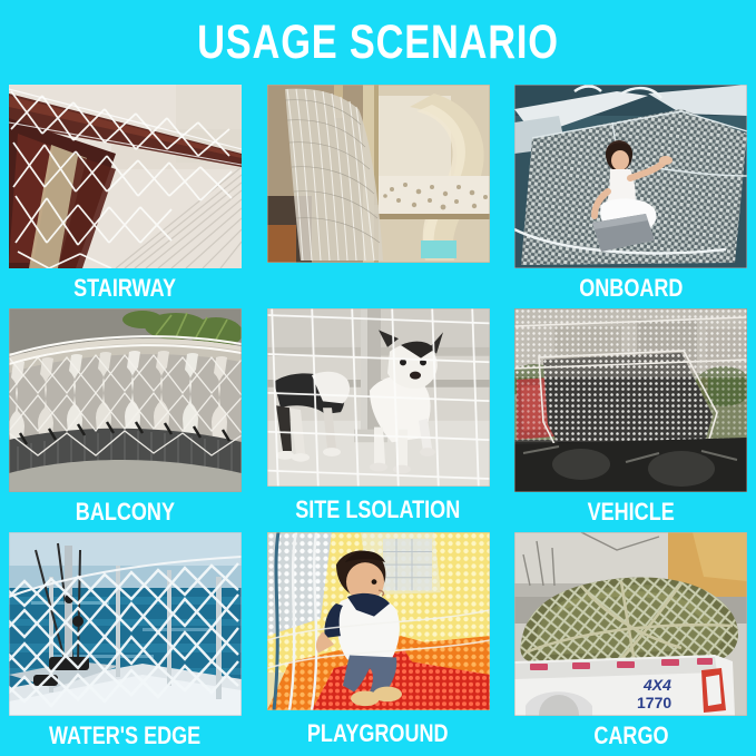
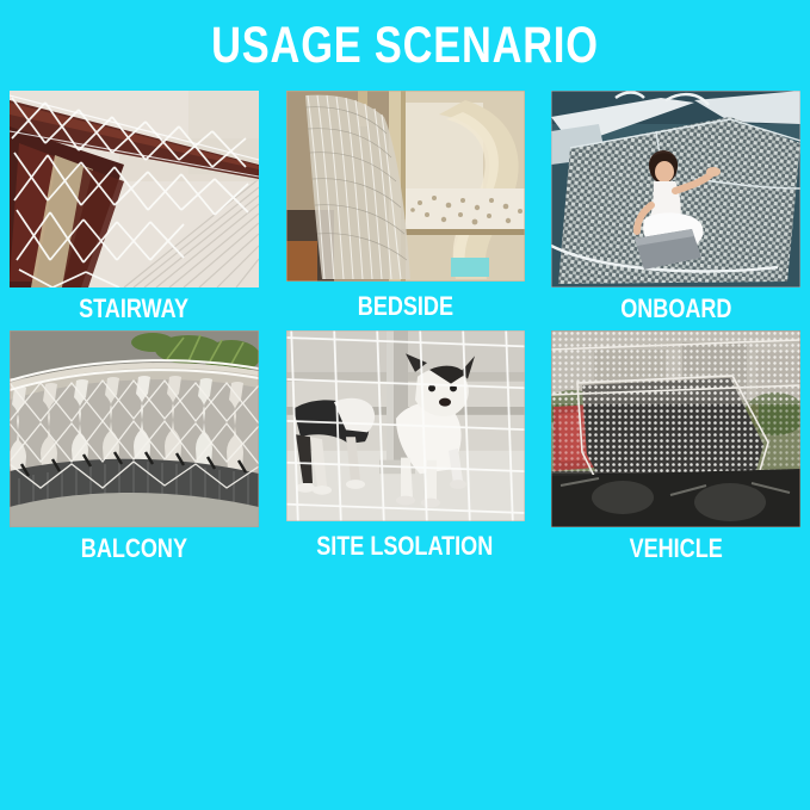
  USAGE SCENARIO
  STAIRWAY
+ BEDSIDE
  ONBOARD
  BALCONY
  SITE LSOLATION
  VEHICLE
- WATER'S EDGE
- PLAYGROUND
- 4X4
- 1770
- CARGO
